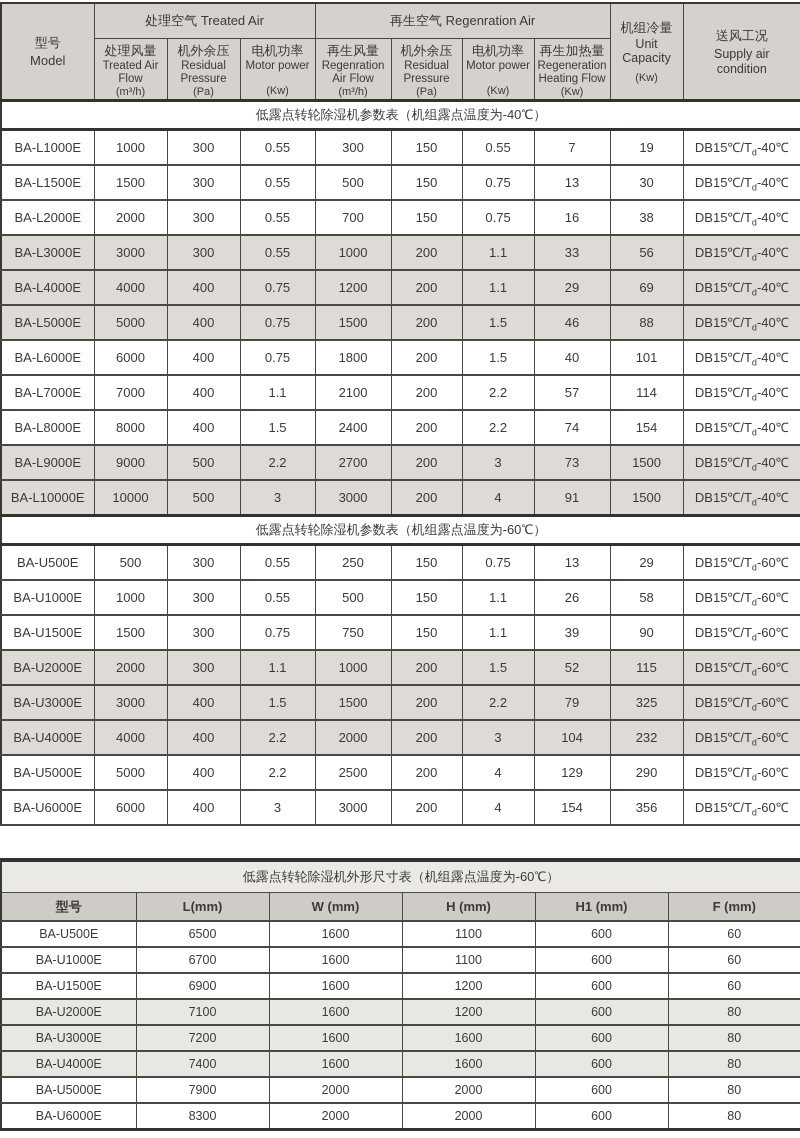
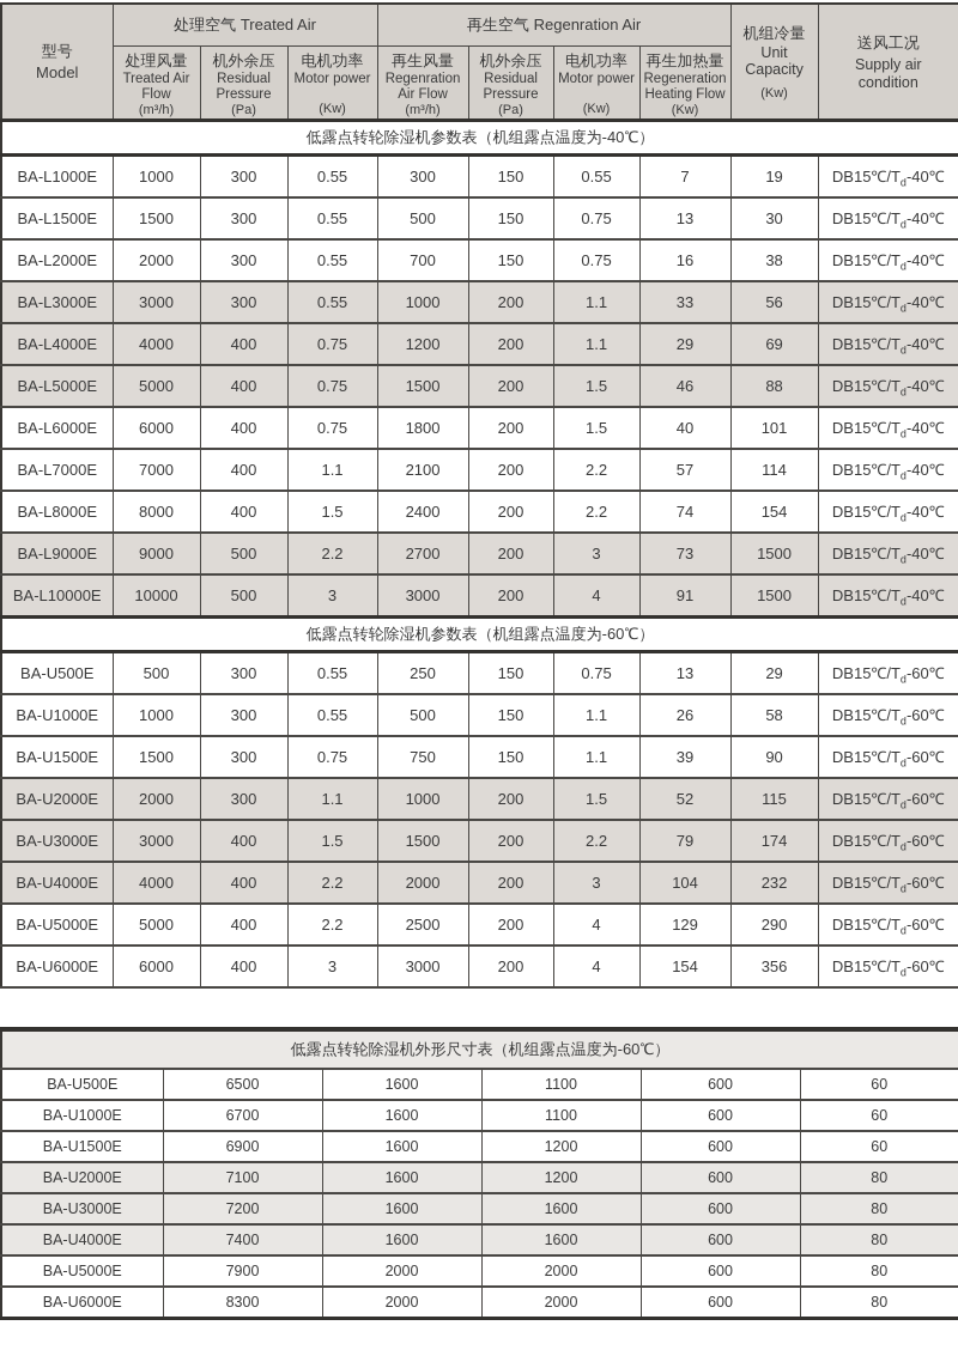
  型号 Model	处理空气 Treated Air	再生空气 Regenration Air	机组冷量 Unit Capacity (Kw)	送风工况 Supply air condition
  处理风量 Treated Air Flow (m³/h)	机外余压 Residual Pressure (Pa)	电机功率 Motor power (Kw)	再生风量 Regenration Air Flow (m³/h)	机外余压 Residual Pressure (Pa)	电机功率 Motor power (Kw)	再生加热量 Regeneration Heating Flow (Kw)
  低露点转轮除湿机参数表（机组露点温度为-40℃）
  BA-L1000E	1000	300	0.55	300	150	0.55	7	19	DB15℃/Td-40℃
  BA-L1500E	1500	300	0.55	500	150	0.75	13	30	DB15℃/Td-40℃
  BA-L2000E	2000	300	0.55	700	150	0.75	16	38	DB15℃/Td-40℃
  BA-L3000E	3000	300	0.55	1000	200	1.1	33	56	DB15℃/Td-40℃
  BA-L4000E	4000	400	0.75	1200	200	1.1	29	69	DB15℃/Td-40℃
  BA-L5000E	5000	400	0.75	1500	200	1.5	46	88	DB15℃/Td-40℃
  BA-L6000E	6000	400	0.75	1800	200	1.5	40	101	DB15℃/Td-40℃
  BA-L7000E	7000	400	1.1	2100	200	2.2	57	114	DB15℃/Td-40℃
  BA-L8000E	8000	400	1.5	2400	200	2.2	74	154	DB15℃/Td-40℃
  BA-L9000E	9000	500	2.2	2700	200	3	73	1500	DB15℃/Td-40℃
  BA-L10000E	10000	500	3	3000	200	4	91	1500	DB15℃/Td-40℃
  低露点转轮除湿机参数表（机组露点温度为-60℃）
  BA-U500E	500	300	0.55	250	150	0.75	13	29	DB15℃/Td-60℃
  BA-U1000E	1000	300	0.55	500	150	1.1	26	58	DB15℃/Td-60℃
  BA-U1500E	1500	300	0.75	750	150	1.1	39	90	DB15℃/Td-60℃
  BA-U2000E	2000	300	1.1	1000	200	1.5	52	115	DB15℃/Td-60℃
- BA-U3000E	3000	400	1.5	1500	200	2.2	79	325	DB15℃/Td-60℃
+ BA-U3000E	3000	400	1.5	1500	200	2.2	79	174	DB15℃/Td-60℃
  BA-U4000E	4000	400	2.2	2000	200	3	104	232	DB15℃/Td-60℃
  BA-U5000E	5000	400	2.2	2500	200	4	129	290	DB15℃/Td-60℃
  BA-U6000E	6000	400	3	3000	200	4	154	356	DB15℃/Td-60℃
  低露点转轮除湿机外形尺寸表（机组露点温度为-60℃）
- 型号	L(mm)	W (mm)	H (mm)	H1 (mm)	F (mm)
  BA-U500E	6500	1600	1100	600	60
  BA-U1000E	6700	1600	1100	600	60
  BA-U1500E	6900	1600	1200	600	60
  BA-U2000E	7100	1600	1200	600	80
  BA-U3000E	7200	1600	1600	600	80
  BA-U4000E	7400	1600	1600	600	80
  BA-U5000E	7900	2000	2000	600	80
  BA-U6000E	8300	2000	2000	600	80
